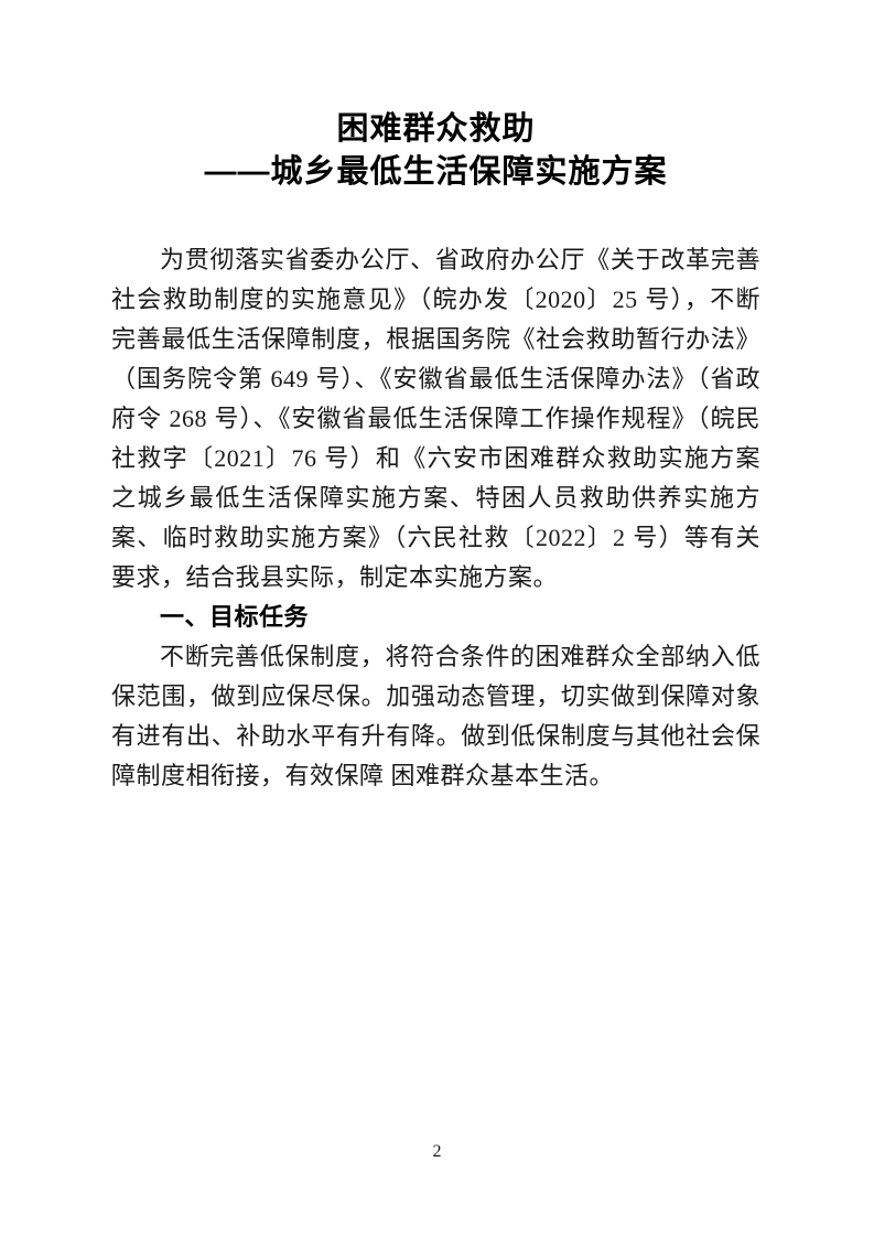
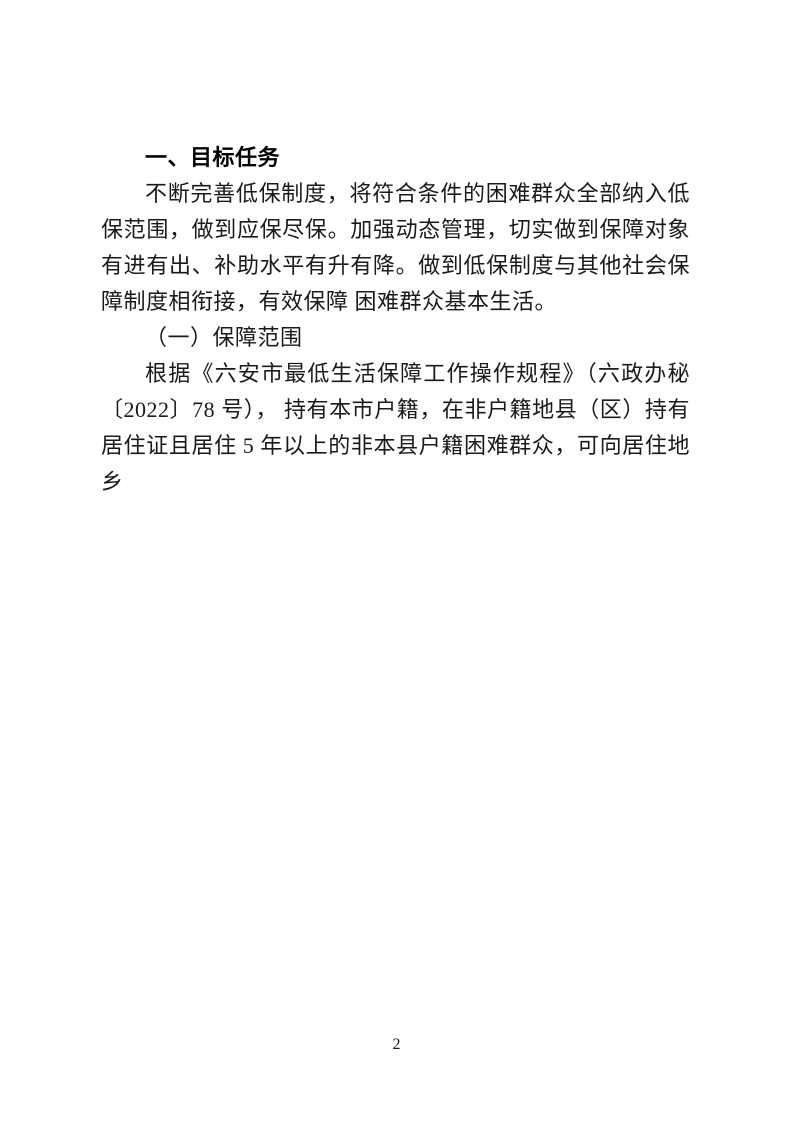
- 困难群众救助
- ——城乡最低生活保障实施方案
- 为贯彻落实省委办公厅、省政府办公厅《关于改革完善社会救助制度的实施意见》（皖办发〔2020〕25 号），不断完善最低生活保障制度，根据国务院《社会救助暂行办法》（国务院令第 649 号）、《安徽省最低生活保障办法》（省政府令 268 号）、《安徽省最低生活保障工作操作规程》（皖民社救字〔2021〕76 号）和《六安市困难群众救助实施方案之城乡最低生活保障实施方案、特困人员救助供养实施方案、临时救助实施方案》（六民社救〔2022〕2 号）等有关要求，结合我县实际，制定本实施方案。
  一、目标任务
  不断完善低保制度，将符合条件的困难群众全部纳入低保范围，做到应保尽保。加强动态管理，切实做到保障对象有进有出、补助水平有升有降。做到低保制度与其他社会保障制度相衔接，有效保障 困难群众基本生活。
+ （一）保障范围
+ 根据《六安市最低生活保障工作操作规程》（六政办秘〔2022〕78 号）， 持有本市户籍，在非户籍地县（区）持有居住证且居住 5 年以上的非本县户籍困难群众，可向居住地乡
  2
